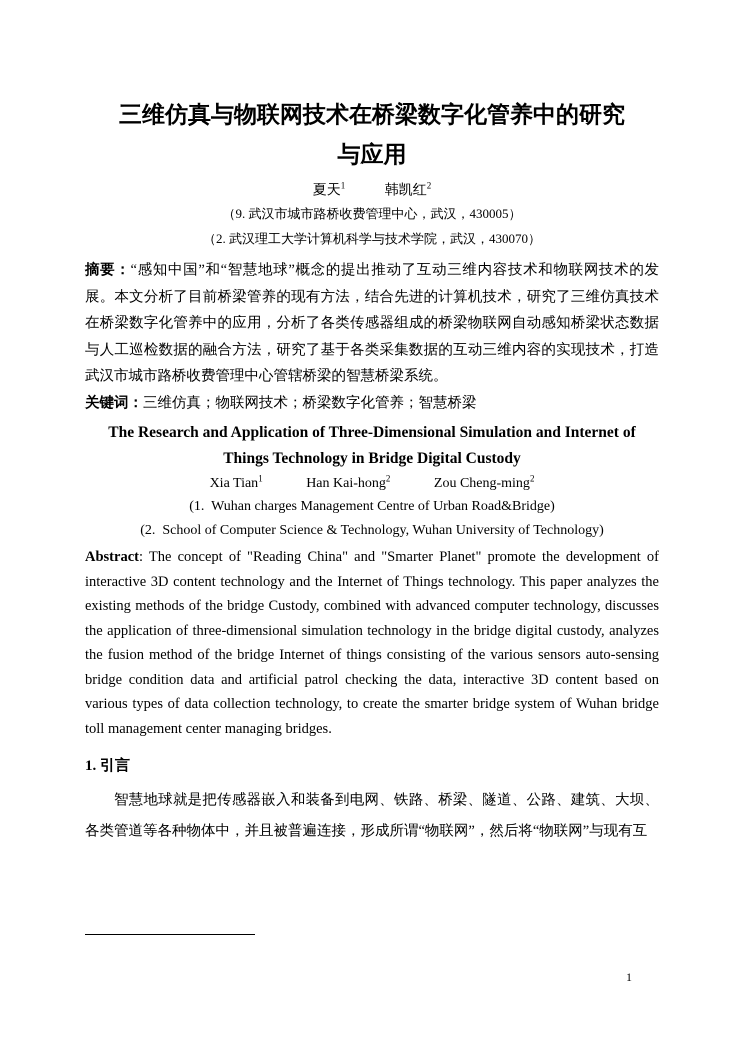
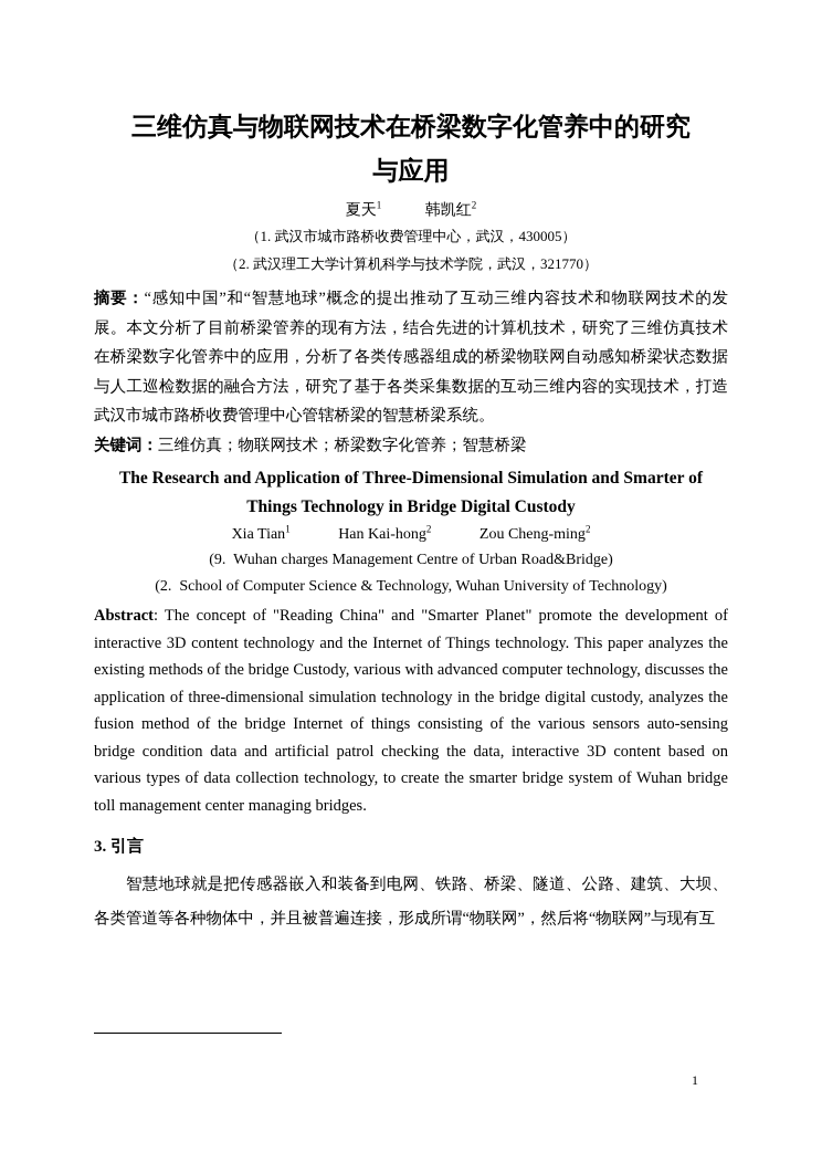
  三维仿真与物联网技术在桥梁数字化管养中的研究
  与应用
  夏天1 韩凯红2
- （9. 武汉市城市路桥收费管理中心，武汉，430005）
+ （1. 武汉市城市路桥收费管理中心，武汉，430005）
- （2. 武汉理工大学计算机科学与技术学院，武汉，430070）
+ （2. 武汉理工大学计算机科学与技术学院，武汉，321770）
  摘要：“感知中国”和“智慧地球”概念的提出推动了互动三维内容技术和物联网技术的发展。本文分析了目前桥梁管养的现有方法，结合先进的计算机技术，研究了三维仿真技术在桥梁数字化管养中的应用，分析了各类传感器组成的桥梁物联网自动感知桥梁状态数据与人工巡检数据的融合方法，研究了基于各类采集数据的互动三维内容的实现技术，打造武汉市城市路桥收费管理中心管辖桥梁的智慧桥梁系统。
  关键词：三维仿真；物联网技术；桥梁数字化管养；智慧桥梁
- The Research and Application of Three-Dimensional Simulation and Internet of
+ The Research and Application of Three-Dimensional Simulation and Smarter of
  Things Technology in Bridge Digital Custody
  Xia Tian1 Han Kai-hong2 Zou Cheng-ming2
- (1. Wuhan charges Management Centre of Urban Road&Bridge)
+ (9. Wuhan charges Management Centre of Urban Road&Bridge)
  (2. School of Computer Science & Technology, Wuhan University of Technology)
- Abstract: The concept of "Reading China" and "Smarter Planet" promote the development of interactive 3D content technology and the Internet of Things technology. This paper analyzes the existing methods of the bridge Custody, combined with advanced computer technology, discusses the application of three-dimensional simulation technology in the bridge digital custody, analyzes the fusion method of the bridge Internet of things consisting of the various sensors auto-sensing bridge condition data and artificial patrol checking the data, interactive 3D content based on various types of data collection technology, to create the smarter bridge system of Wuhan bridge toll management center managing bridges.
+ Abstract: The concept of "Reading China" and "Smarter Planet" promote the development of interactive 3D content technology and the Internet of Things technology. This paper analyzes the existing methods of the bridge Custody, various with advanced computer technology, discusses the application of three-dimensional simulation technology in the bridge digital custody, analyzes the fusion method of the bridge Internet of things consisting of the various sensors auto-sensing bridge condition data and artificial patrol checking the data, interactive 3D content based on various types of data collection technology, to create the smarter bridge system of Wuhan bridge toll management center managing bridges.
- 1. 引言
+ 3. 引言
  智慧地球就是把传感器嵌入和装备到电网、铁路、桥梁、隧道、公路、建筑、大坝、各类管道等各种物体中，并且被普遍连接，形成所谓“物联网”，然后将“物联网”与现有互
  1
